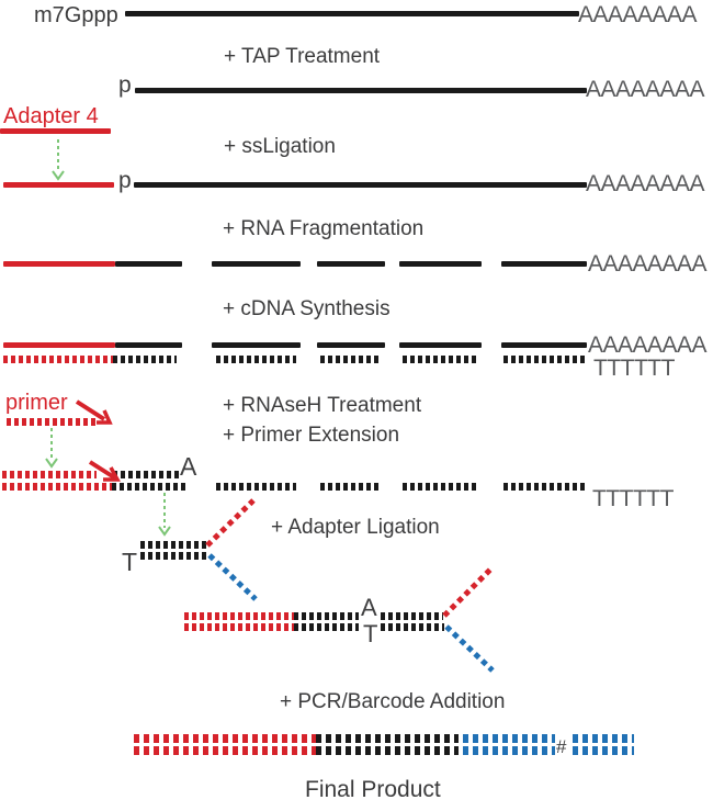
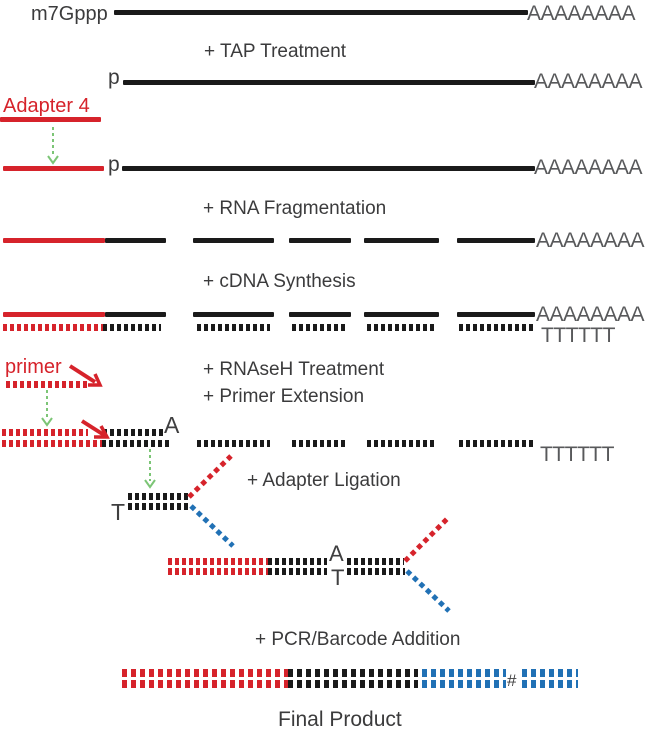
  m7Gppp
  AAAAAAAA
  + TAP Treatment
  p
  AAAAAAAA
  Adapter 4
- + ssLigation
  p
  AAAAAAAA
  + RNA Fragmentation
  AAAAAAAA
  + cDNA Synthesis
  AAAAAAAA
  TTTTTT
  primer
  + RNAseH Treatment
  + Primer Extension
  A
  TTTTTT
  T
  + Adapter Ligation
  A
  T
  + PCR/Barcode Addition
  #
  Final Product
